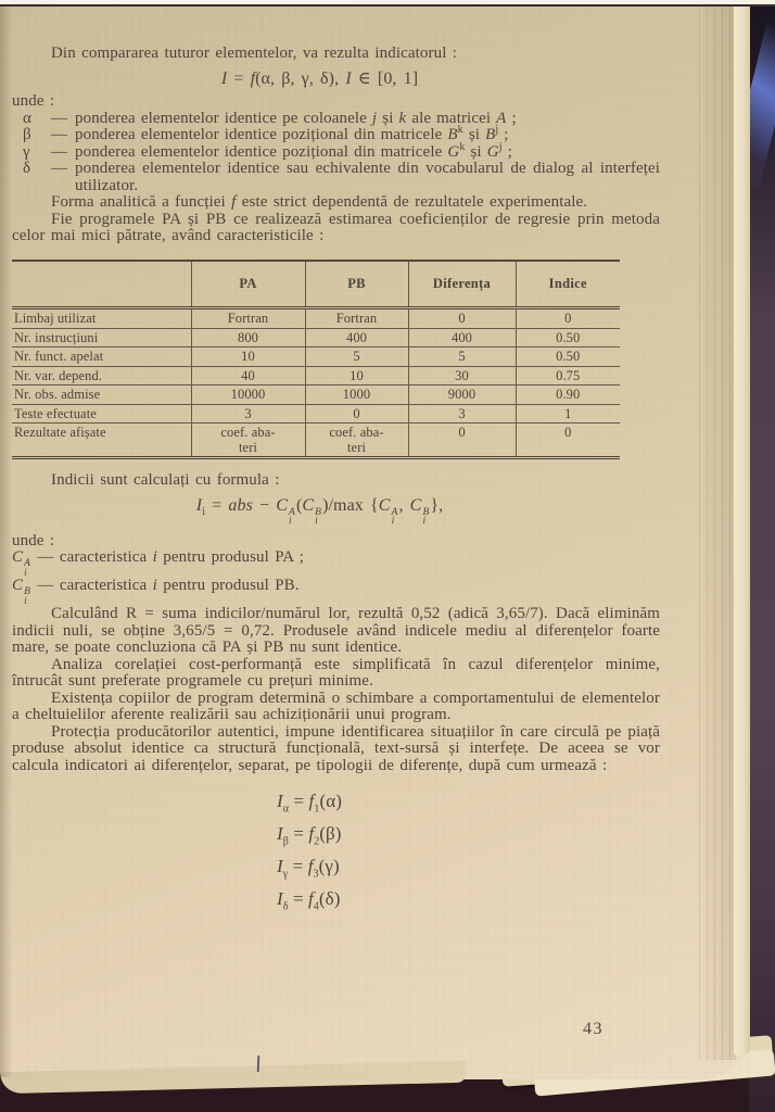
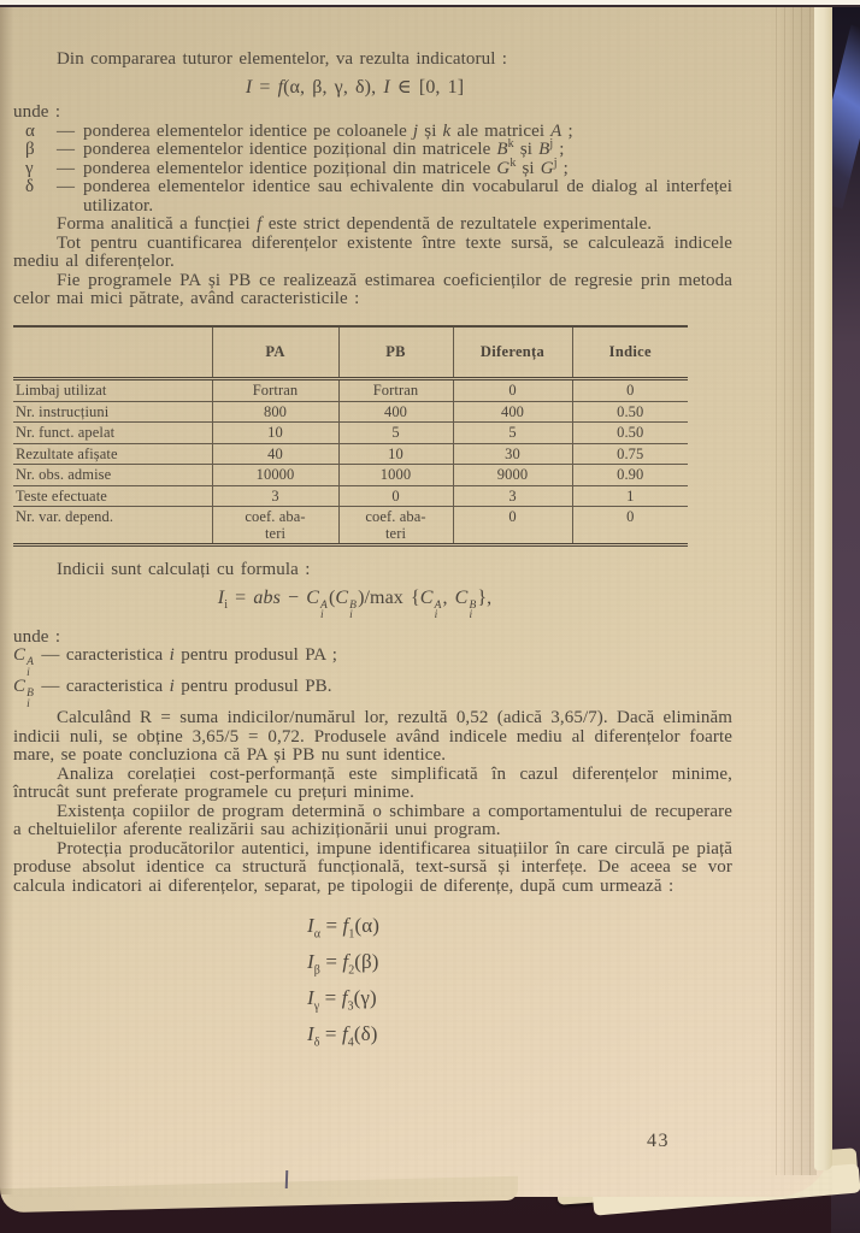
  Din compararea tuturor elementelor, va rezulta indicatorul :
  I = f(α, β, γ, δ), I ∈ [0, 1]
  unde :
  α
  —
  ponderea elementelor identice pe coloanele j și k ale matricei A ;
  β
  —
  ponderea elementelor identice pozițional din matricele Bk și Bj ;
  γ
  —
  ponderea elementelor identice pozițional din matricele Gk și Gj ;
  δ
  —
  ponderea elementelor identice sau echivalente din vocabularul de dialog al interfeței utilizator.
  Forma analitică a funcției f este strict dependentă de rezultatele experimentale.
+ Tot pentru cuantificarea diferențelor existente între texte sursă, se calculează indicele mediu al diferențelor.
  Fie programele PA și PB ce realizează estimarea coeficienților de regresie prin metoda celor mai mici pătrate, având caracteristicile :
  	PA	PB	Diferența	Indice
  Limbaj utilizat	Fortran	Fortran	0	0
  Nr. instrucțiuni	800	400	400	0.50
  Nr. funct. apelat	10	5	5	0.50
- Nr. var. depend.	40	10	30	0.75
+ Rezultate afișate	40	10	30	0.75
  Nr. obs. admise	10000	1000	9000	0.90
  Teste efectuate	3	0	3	1
- Rezultate afișate	coef. aba- teri	coef. aba- teri	0	0
+ Nr. var. depend.	coef. aba- teri	coef. aba- teri	0	0
  Indicii sunt calculați cu formula :
  Ii = abs − C
  A
  i
  (C
  B
  i
  )/max {C
  A
  i
  , C
  B
  i
  },
  unde :
  C
  A
  i
  — caracteristica i pentru produsul PA ;
  C
  B
  i
  — caracteristica i pentru produsul PB.
  Calculând R = suma indicilor/numărul lor, rezultă 0,52 (adică 3,65/7). Dacă eliminăm indicii nuli, se obține 3,65/5 = 0,72. Produsele având indicele mediu al diferențelor foarte mare, se poate concluziona că PA și PB nu sunt identice.
  Analiza corelației cost-performanță este simplificată în cazul diferențelor minime, întrucât sunt preferate programele cu prețuri minime.
- Existența copiilor de program determină o schimbare a comportamentului de elementelor a cheltuielilor aferente realizării sau achiziționării unui program.
+ Existența copiilor de program determină o schimbare a comportamentului de recuperare a cheltuielilor aferente realizării sau achiziționării unui program.
  Protecția producătorilor autentici, impune identificarea situațiilor în care circulă pe piață produse absolut identice ca structură funcțională, text-sursă și interfețe. De aceea se vor calcula indicatori ai diferențelor, separat, pe tipologii de diferențe, după cum urmează :
  Iα = f1(α)
  Iβ = f2(β)
  Iγ = f3(γ)
  Iδ = f4(δ)
  43
